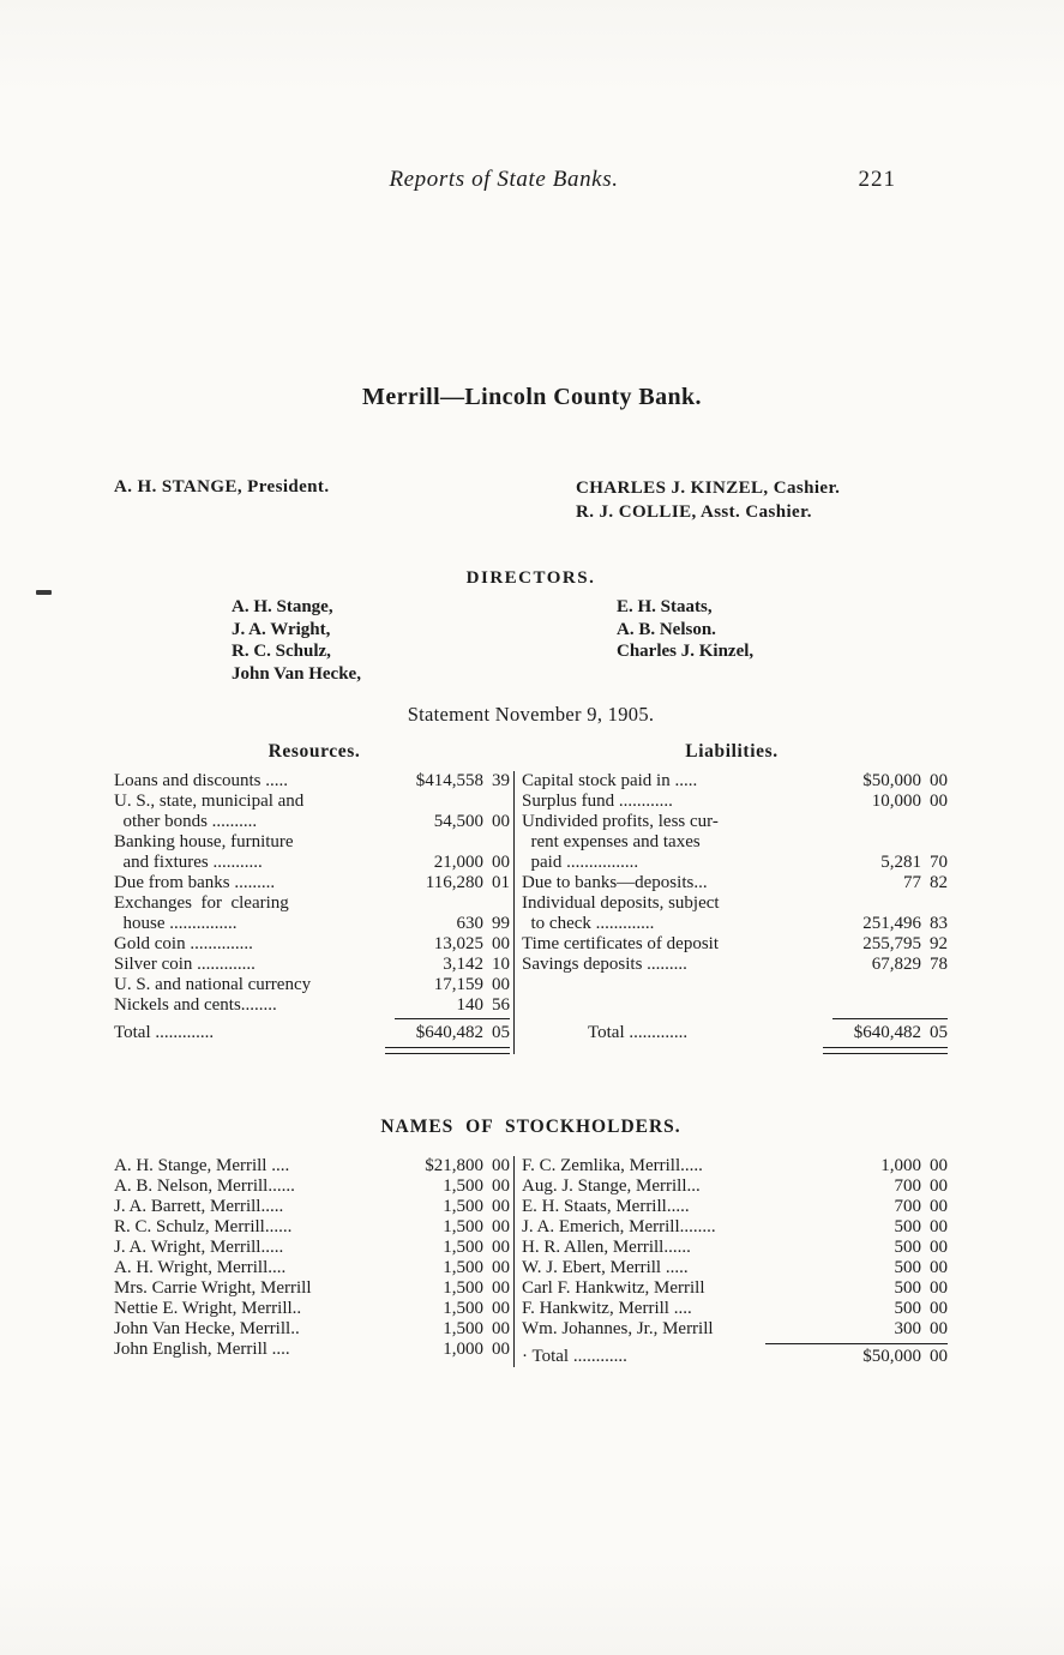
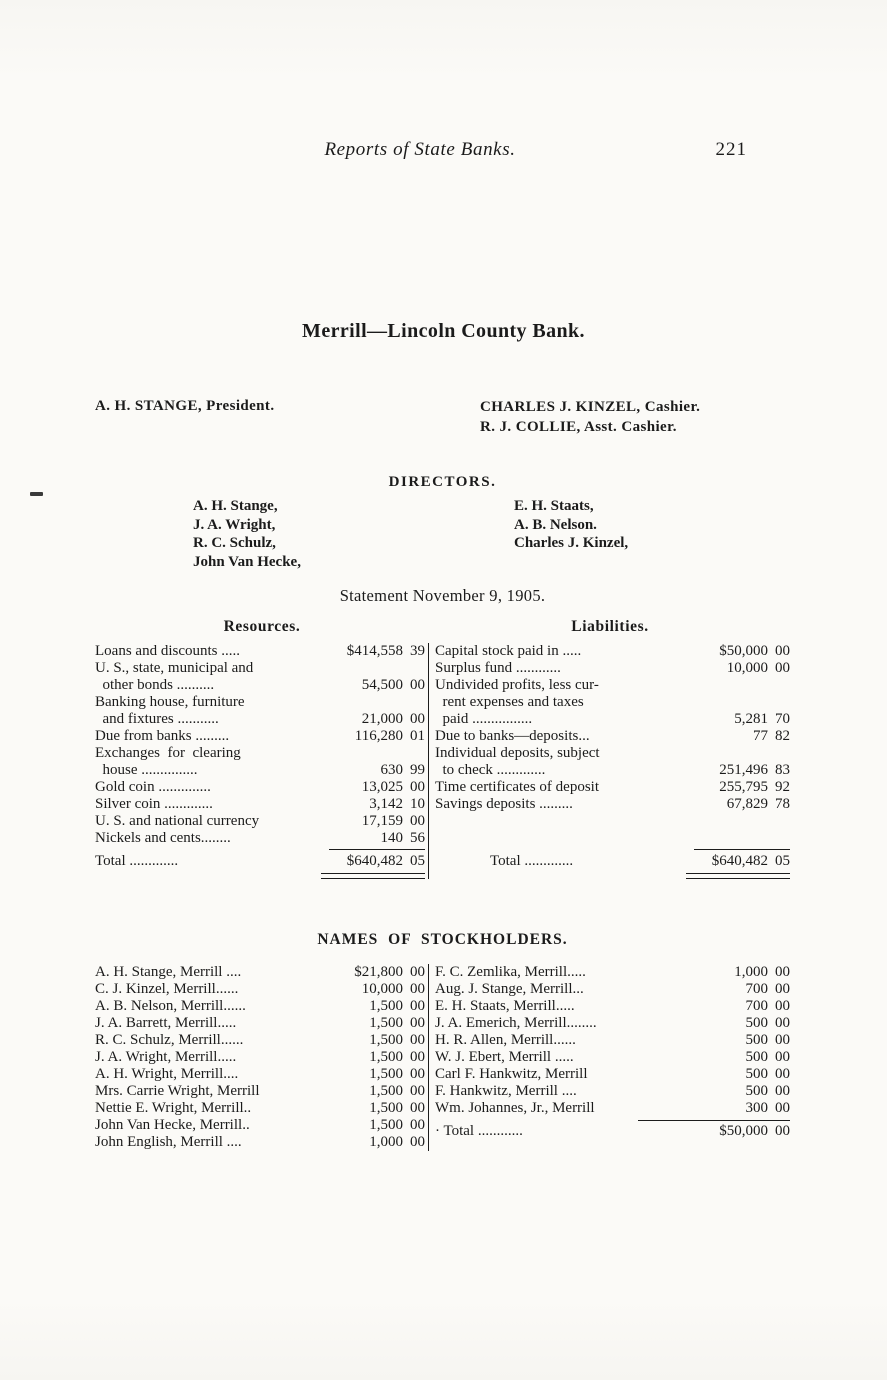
  Reports of State Banks.
  221
  Merrill—Lincoln County Bank.
  A. H. STANGE, President.
  CHARLES J. KINZEL, Cashier.
  R. J. COLLIE, Asst. Cashier.
  DIRECTORS.
  A. H. Stange,
  J. A. Wright,
  R. C. Schulz,
  John Van Hecke,
  E. H. Staats,
  A. B. Nelson.
  Charles J. Kinzel,
  Statement November 9, 1905.
  Resources.
  Liabilities.
  Loans and discounts .....	$414,558	39
  U. S., state, municipal and other bonds ..........	54,500	00
  Banking house, furniture and fixtures ...........	21,000	00
  Due from banks .........	116,280	01
  Exchanges for clearing house ...............	630	99
  Gold coin ..............	13,025	00
  Silver coin .............	3,142	10
  U. S. and national currency	17,159	00
  Nickels and cents........	140	56
  Total .............	$640,482	05
  Capital stock paid in .....	$50,000	00
  Surplus fund ............	10,000	00
  Undivided profits, less cur- rent expenses and taxes paid ................	5,281	70
  Due to banks—deposits...	77	82
  Individual deposits, subject to check .............	251,496	83
  Time certificates of deposit	255,795	92
  Savings deposits .........	67,829	78
  Total .............	$640,482	05
  NAMES OF STOCKHOLDERS.
  A. H. Stange, Merrill ....	$21,800	00
+ C. J. Kinzel, Merrill......	10,000	00
  A. B. Nelson, Merrill......	1,500	00
  J. A. Barrett, Merrill.....	1,500	00
  R. C. Schulz, Merrill......	1,500	00
  J. A. Wright, Merrill.....	1,500	00
  A. H. Wright, Merrill....	1,500	00
  Mrs. Carrie Wright, Merrill	1,500	00
  Nettie E. Wright, Merrill..	1,500	00
  John Van Hecke, Merrill..	1,500	00
  John English, Merrill ....	1,000	00
  F. C. Zemlika, Merrill.....	1,000	00
  Aug. J. Stange, Merrill...	700	00
  E. H. Staats, Merrill.....	700	00
  J. A. Emerich, Merrill........	500	00
  H. R. Allen, Merrill......	500	00
  W. J. Ebert, Merrill .....	500	00
  Carl F. Hankwitz, Merrill	500	00
  F. Hankwitz, Merrill ....	500	00
  Wm. Johannes, Jr., Merrill	300	00
  · Total ............	$50,000	00
